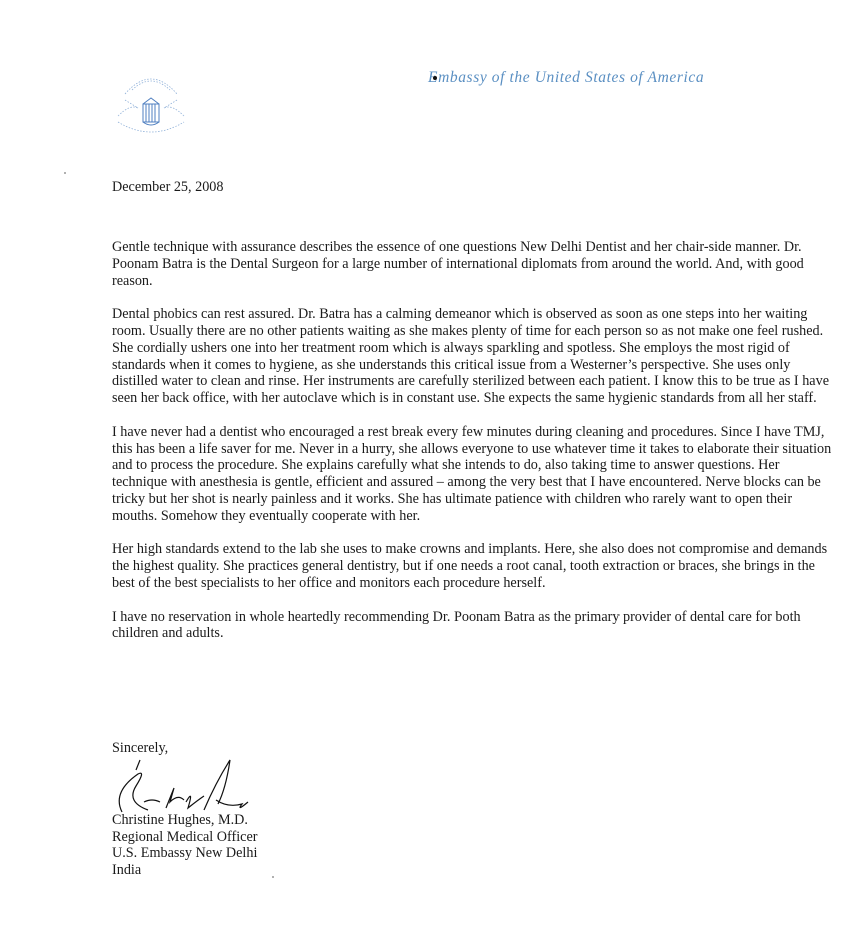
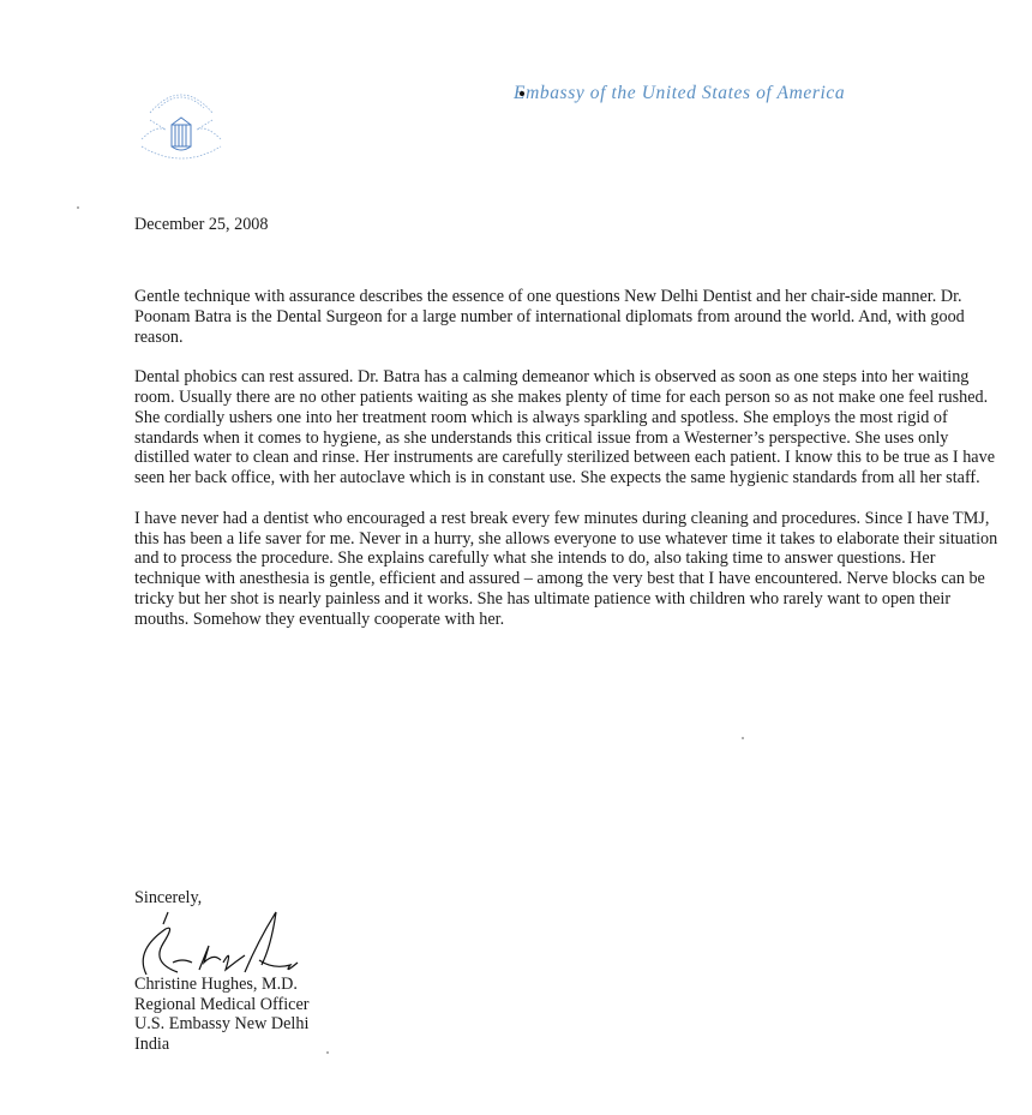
  mbassy of the United States of America
  December 25, 2008
  Gentle technique with assurance describes the essence of one questions New Delhi Dentist and her chair-side manner. Dr. Poonam Batra is the Dental Surgeon for a large number of international diplomats from around the world. And, with good reason.
  Dental phobics can rest assured. Dr. Batra has a calming demeanor which is observed as soon as one steps into her waiting room. Usually there are no other patients waiting as she makes plenty of time for each person so as not make one feel rushed. She cordially ushers one into her treatment room which is always sparkling and spotless. She employs the most rigid of standards when it comes to hygiene, as she understands this critical issue from a Westerner’s perspective. She uses only distilled water to clean and rinse. Her instruments are carefully sterilized between each patient. I know this to be true as I have seen her back office, with her autoclave which is in constant use. She expects the same hygienic standards from all her staff.
  I have never had a dentist who encouraged a rest break every few minutes during cleaning and procedures. Since I have TMJ, this has been a life saver for me. Never in a hurry, she allows everyone to use whatever time it takes to elaborate their situation and to process the procedure. She explains carefully what she intends to do, also taking time to answer questions. Her technique with anesthesia is gentle, efficient and assured – among the very best that I have encountered. Nerve blocks can be tricky but her shot is nearly painless and it works. She has ultimate patience with children who rarely want to open their mouths. Somehow they eventually cooperate with her.
- Her high standards extend to the lab she uses to make crowns and implants. Here, she also does not compromise and demands the highest quality. She practices general dentistry, but if one needs a root canal, tooth extraction or braces, she brings in the best of the best specialists to her office and monitors each procedure herself.
- I have no reservation in whole heartedly recommending Dr. Poonam Batra as the primary provider of dental care for both children and adults.
  Sincerely,
  Christine Hughes, M.D.
  Regional Medical Officer
  U.S. Embassy New Delhi
  India
